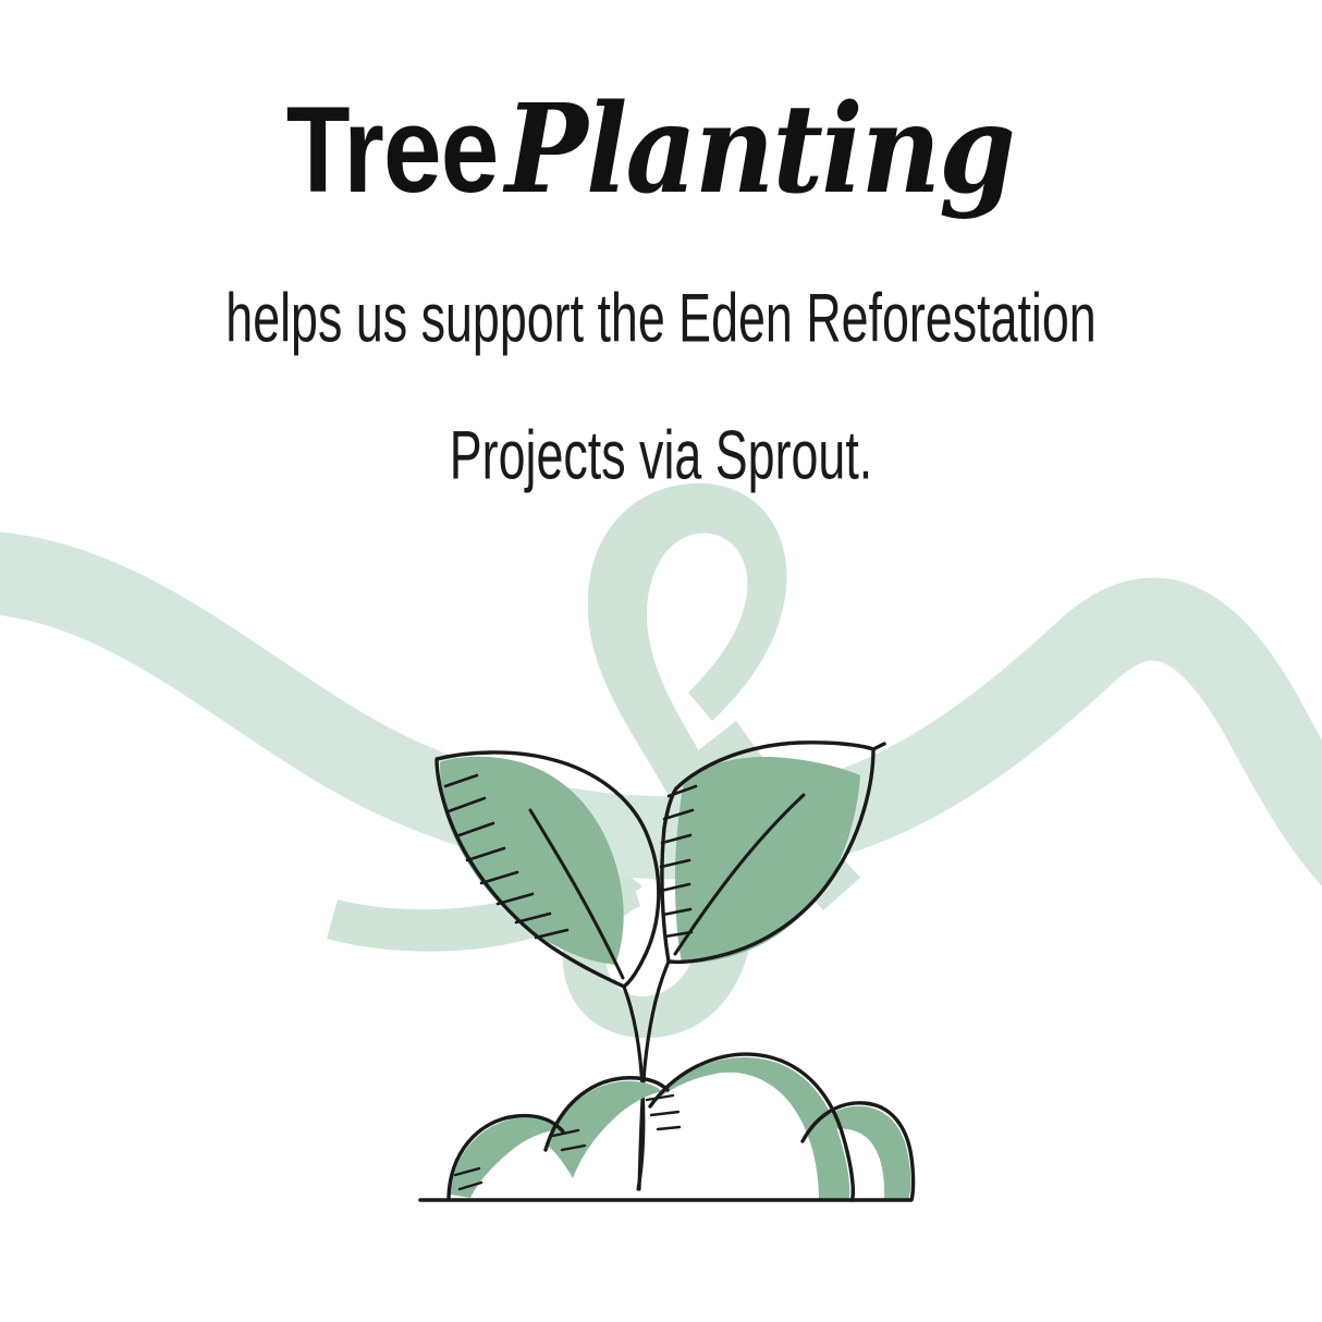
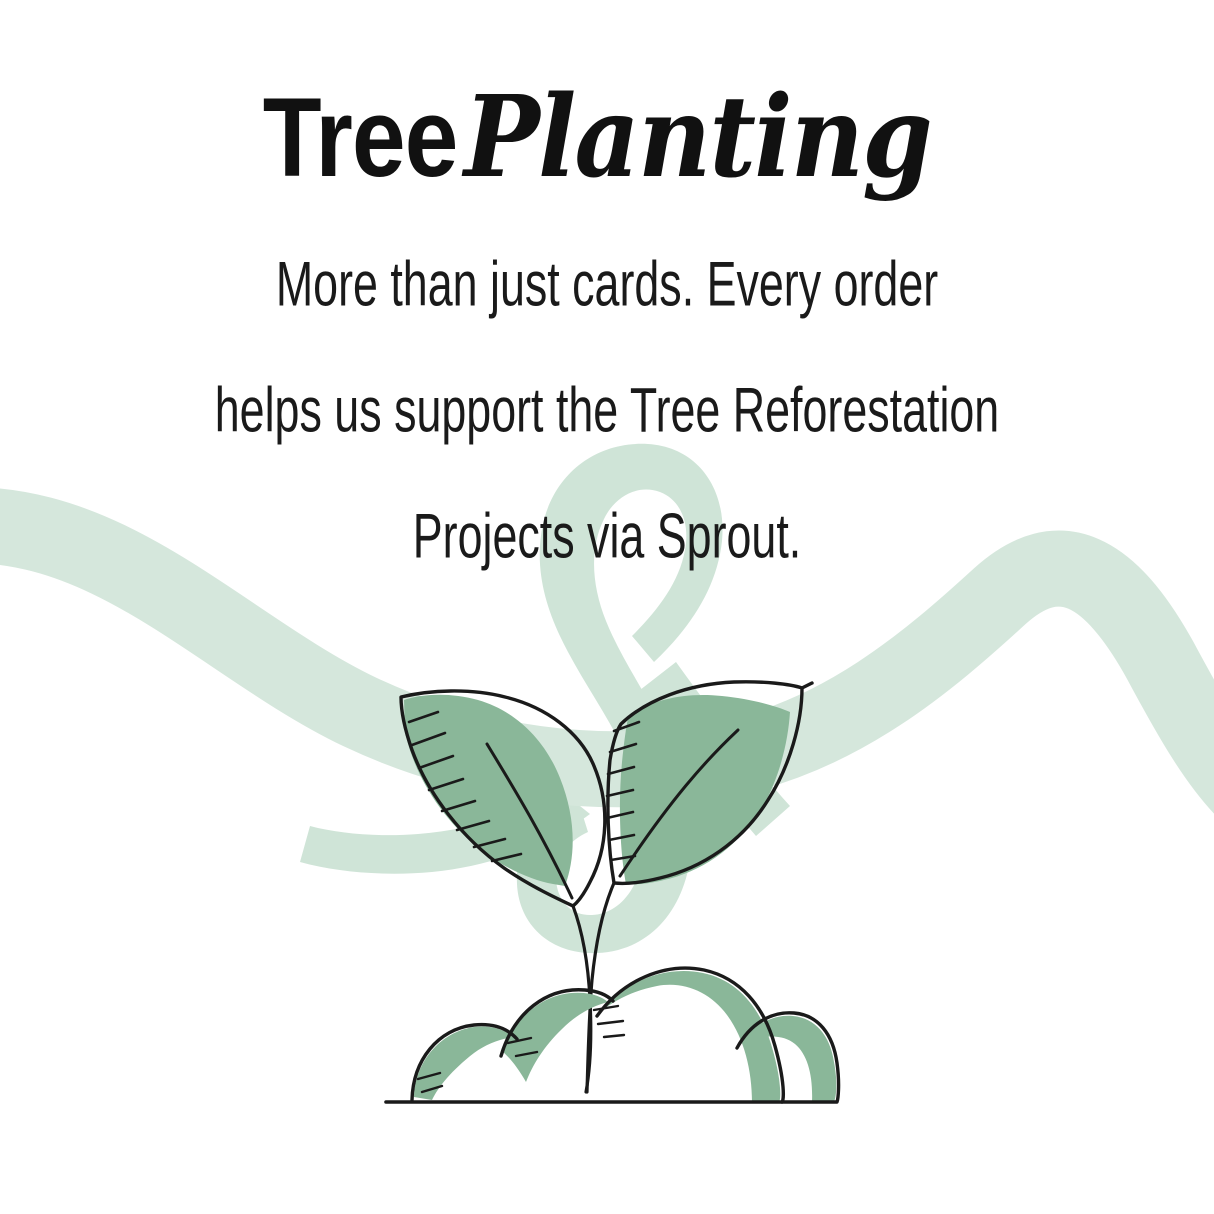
  TreePlanting
+ More than just cards. Every order
- helps us support the Eden Reforestation
+ helps us support the Tree Reforestation
  Projects via Sprout.
